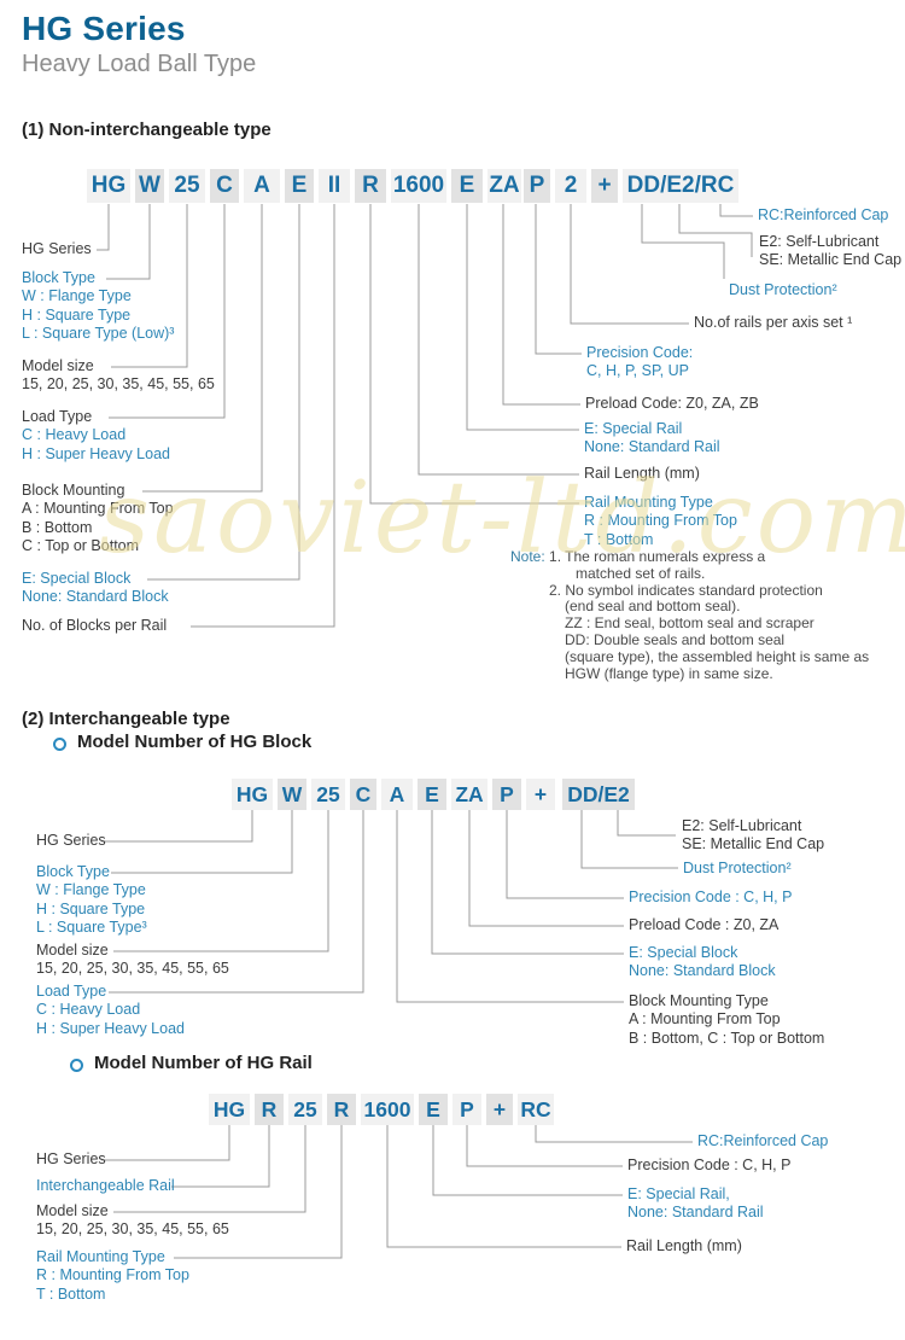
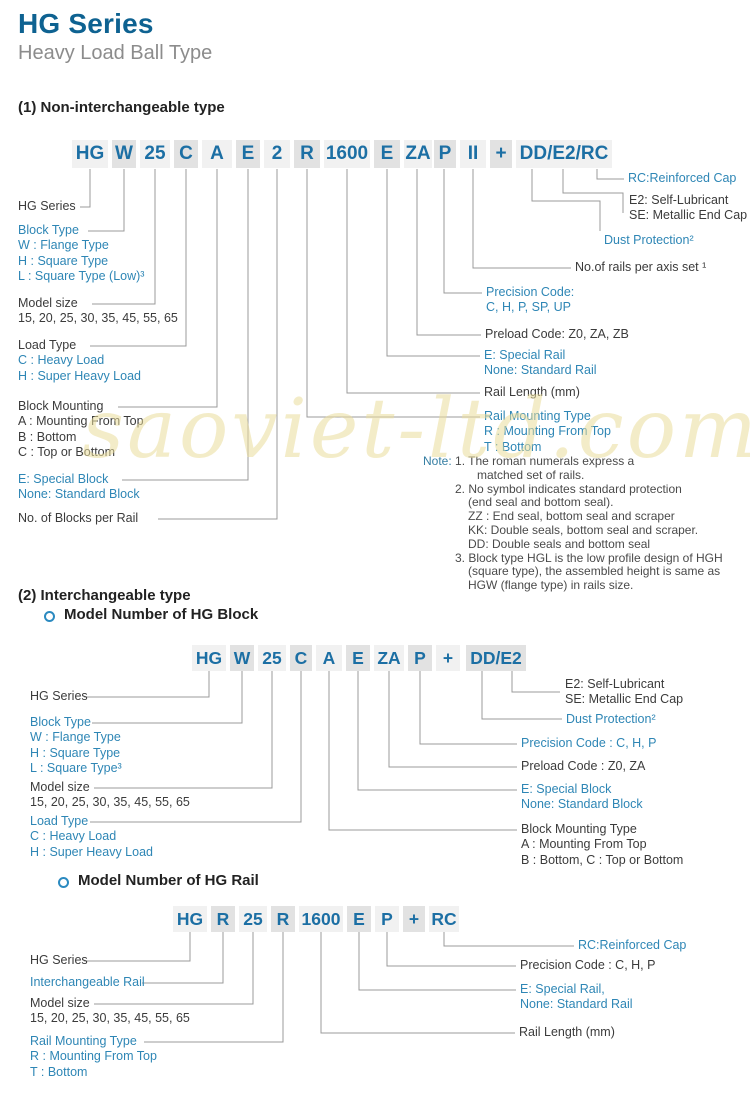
  HG Series
  Heavy Load Ball Type
  (1) Non-interchangeable type
  HG
  W
  25
  C
  A
  E
- II
+ 2
  R
  1600
  E
  ZA
  P
- 2
+ II
  +
  DD/E2/RC
  HG Series
  Block Type
  W : Flange Type
  H : Square Type
  L : Square Type (Low)³
  Model size
  15, 20, 25, 30, 35, 45, 55, 65
  Load Type
  C : Heavy Load
  H : Super Heavy Load
  Block Mounting
  A : Mounting From Top
  B : Bottom
  C : Top or Bottom
  E: Special Block
  None: Standard Block
  No. of Blocks per Rail
  RC:Reinforced Cap
  E2: Self-Lubricant
  SE: Metallic End Cap
  Dust Protection²
  No.of rails per axis set ¹
  Precision Code:
  C, H, P, SP, UP
  Preload Code: Z0, ZA, ZB
  E: Special Rail
  None: Standard Rail
  Rail Length (mm)
  Rail Mounting Type
  R : Mounting From Top
  T : Bottom
  Note: 1. The roman numerals express a
  matched set of rails.
  2. No symbol indicates standard protection
  (end seal and bottom seal).
  ZZ : End seal, bottom seal and scraper
+ KK: Double seals, bottom seal and scraper.
  DD: Double seals and bottom seal
+ 3. Block type HGL is the low profile design of HGH
  (square type), the assembled height is same as
- HGW (flange type) in same size.
+ HGW (flange type) in rails size.
  (2) Interchangeable type
  Model Number of HG Block
  HG
  W
  25
  C
  A
  E
  ZA
  P
  +
  DD/E2
  HG Series
  Block Type
  W : Flange Type
  H : Square Type
  L : Square Type³
  Model size
  15, 20, 25, 30, 35, 45, 55, 65
  Load Type
  C : Heavy Load
  H : Super Heavy Load
  E2: Self-Lubricant
  SE: Metallic End Cap
  Dust Protection²
  Precision Code : C, H, P
  Preload Code : Z0, ZA
  E: Special Block
  None: Standard Block
  Block Mounting Type
  A : Mounting From Top
  B : Bottom, C : Top or Bottom
  Model Number of HG Rail
  HG
  R
  25
  R
  1600
  E
  P
  +
  RC
  HG Series
  Interchangeable Rail
  Model size
  15, 20, 25, 30, 35, 45, 55, 65
  Rail Mounting Type
  R : Mounting From Top
  T : Bottom
  RC:Reinforced Cap
  Precision Code : C, H, P
  E: Special Rail,
  None: Standard Rail
  Rail Length (mm)
  saoviet-ltd.com
